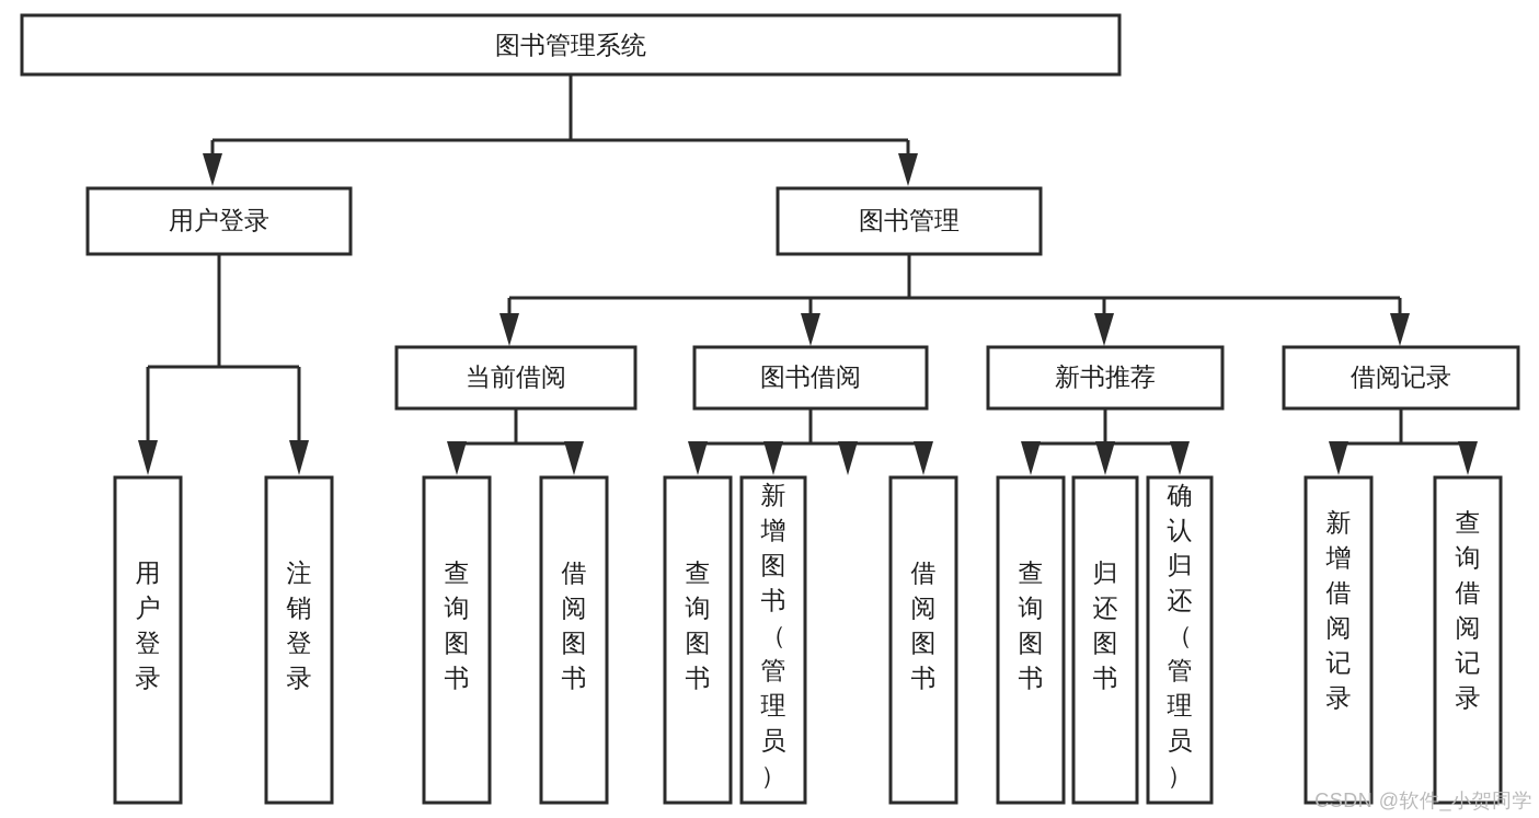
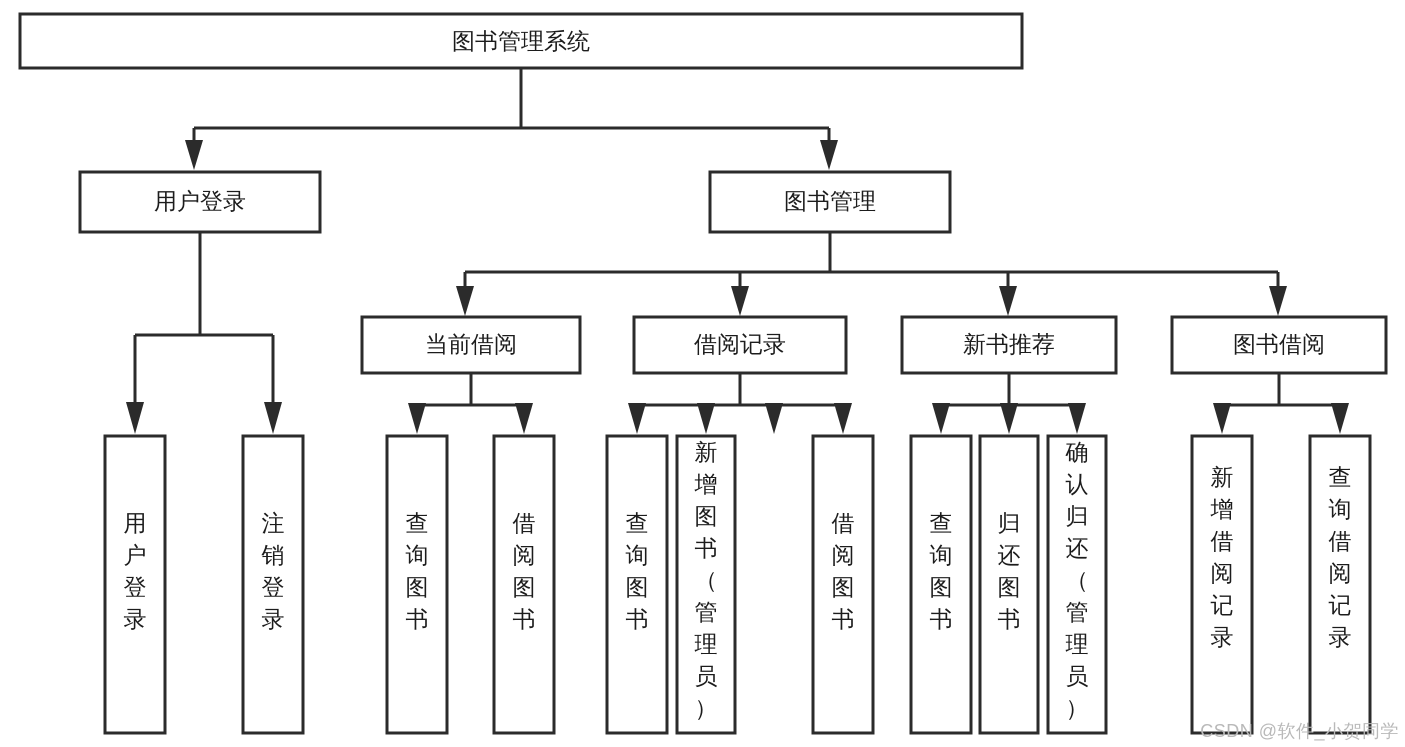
  图书管理系统
  用户登录
  图书管理
  当前借阅
- 图书借阅
+ 借阅记录
  新书推荐
- 借阅记录
+ 图书借阅
  用户登录
  注销登录
  查询图书
  借阅图书
  查询图书
  新增图书（管理员）
  借阅图书
  查询图书
  归还图书
  确认归还（管理员）
  新增借阅记录
  查询借阅记录
  CSDN @软件_小贺同学
